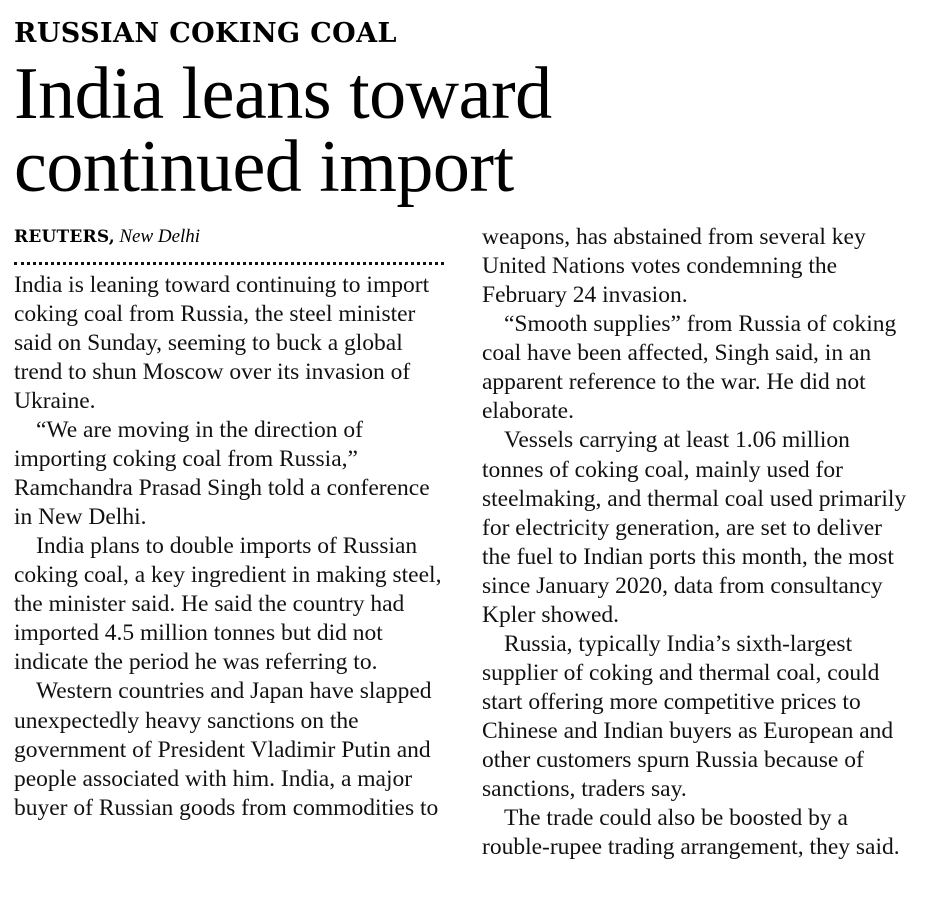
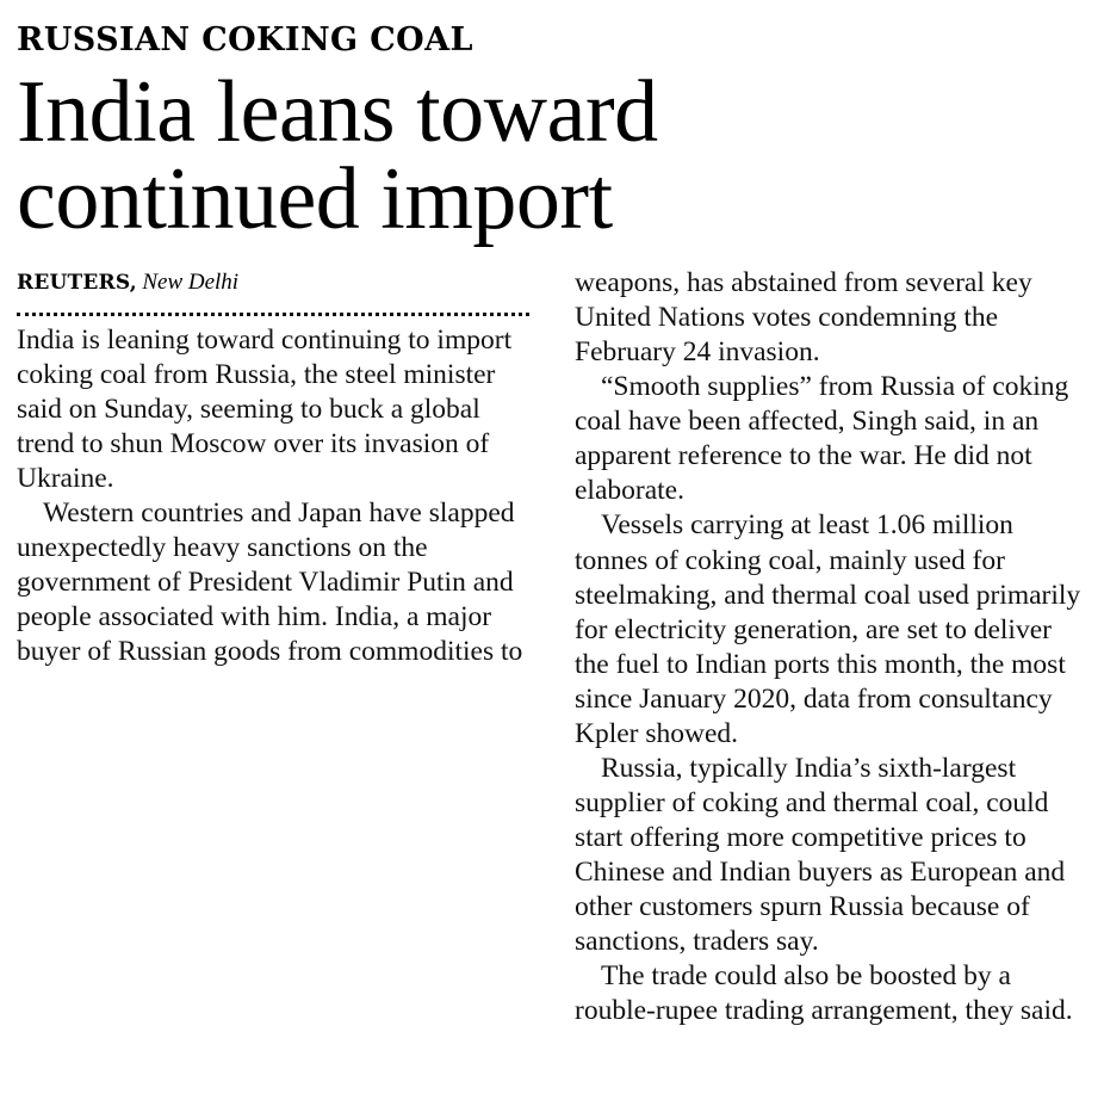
  RUSSIAN COKING COAL
  India leans toward continued import
  REUTERS, New Delhi
  India is leaning toward continuing to import coking coal from Russia, the steel minister said on Sunday, seeming to buck a global trend to shun Moscow over its invasion of Ukraine.
- “We are moving in the direction of importing coking coal from Russia,” Ramchandra Prasad Singh told a conference in New Delhi.
- India plans to double imports of Russian coking coal, a key ingredient in making steel, the minister said. He said the country had imported 4.5 million tonnes but did not indicate the period he was referring to.
  Western countries and Japan have slapped unexpectedly heavy sanctions on the government of President Vladimir Putin and people associated with him. India, a major buyer of Russian goods from commodities to
  weapons, has abstained from several key United Nations votes condemning the February 24 invasion.
  “Smooth supplies” from Russia of coking coal have been affected, Singh said, in an apparent reference to the war. He did not elaborate.
  Vessels carrying at least 1.06 million tonnes of coking coal, mainly used for steelmaking, and thermal coal used primarily for electricity generation, are set to deliver the fuel to Indian ports this month, the most since January 2020, data from consultancy Kpler showed.
  Russia, typically India’s sixth-largest supplier of coking and thermal coal, could start offering more competitive prices to Chinese and Indian buyers as European and other customers spurn Russia because of sanctions, traders say.
  The trade could also be boosted by a rouble-rupee trading arrangement, they said.
